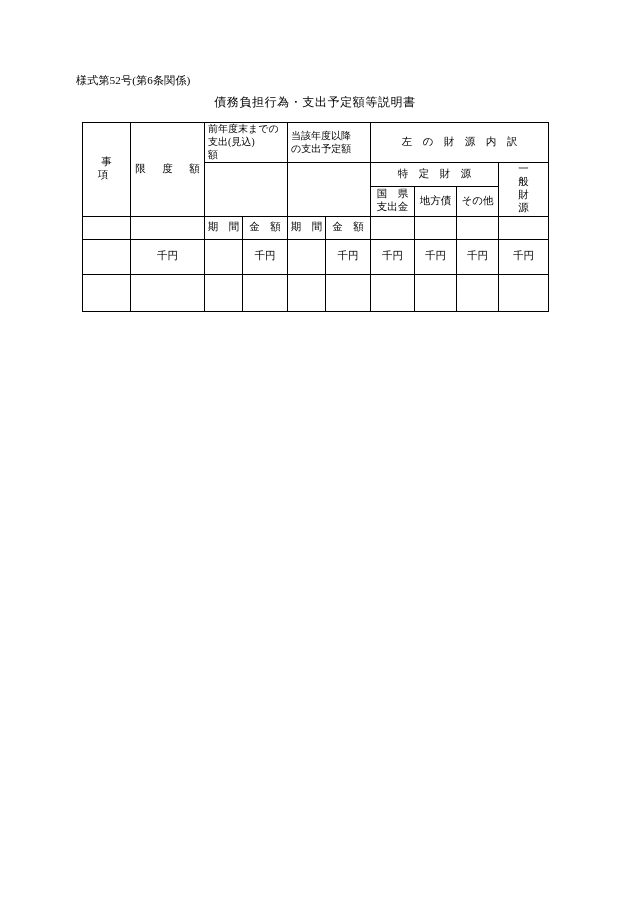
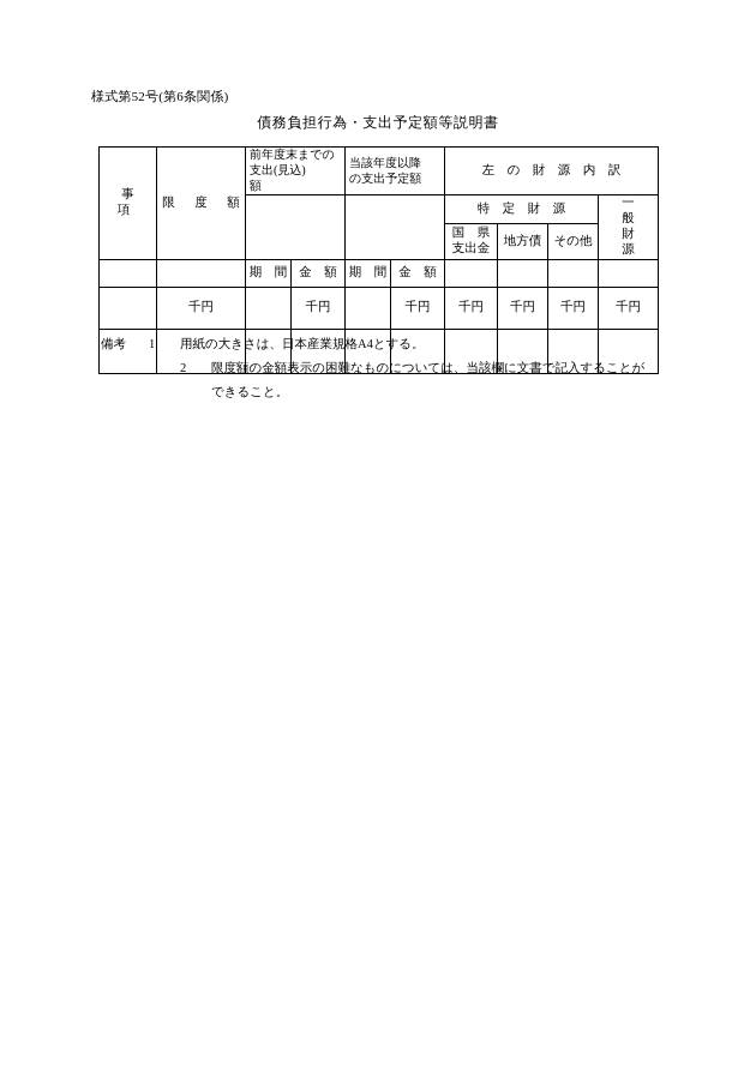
  様式第52号(第6条関係)
  債務負担行為・支出予定額等説明書
  事 項	限 度 額	前年度末までの支出(見込) 額	当該年度以降 の支出予定額	左 の 財 源 内 訳
  		特 定 財 源	一 般 財 源
  国 県 支出金	地方債	その他
  		期 間	金 額	期 間	金 額
  	千円		千円		千円	千円	千円	千円	千円
+ 備考 1 用紙の大きさは、日本産業規格A4とする。
+ 2 限度額の金額表示の困難なものについては、当該欄に文書で記入することが
+ できること。
